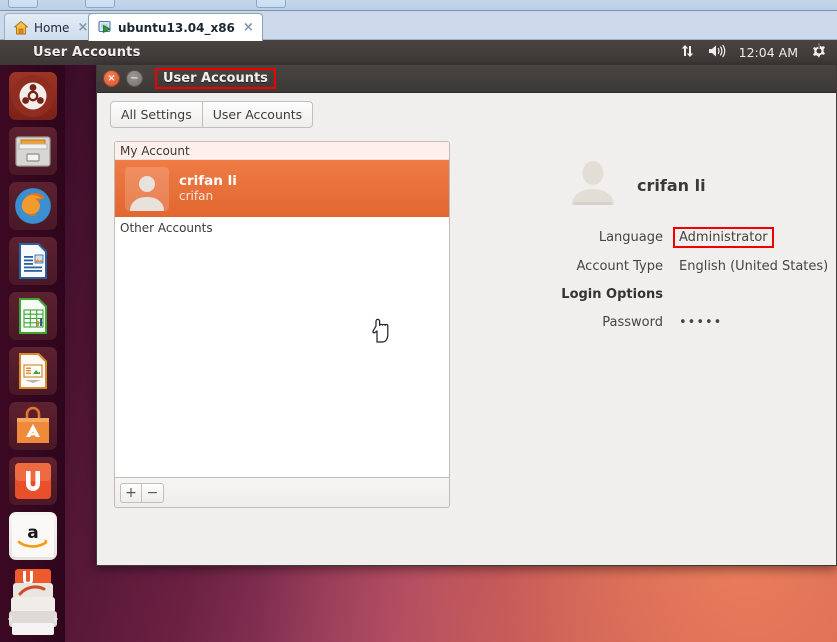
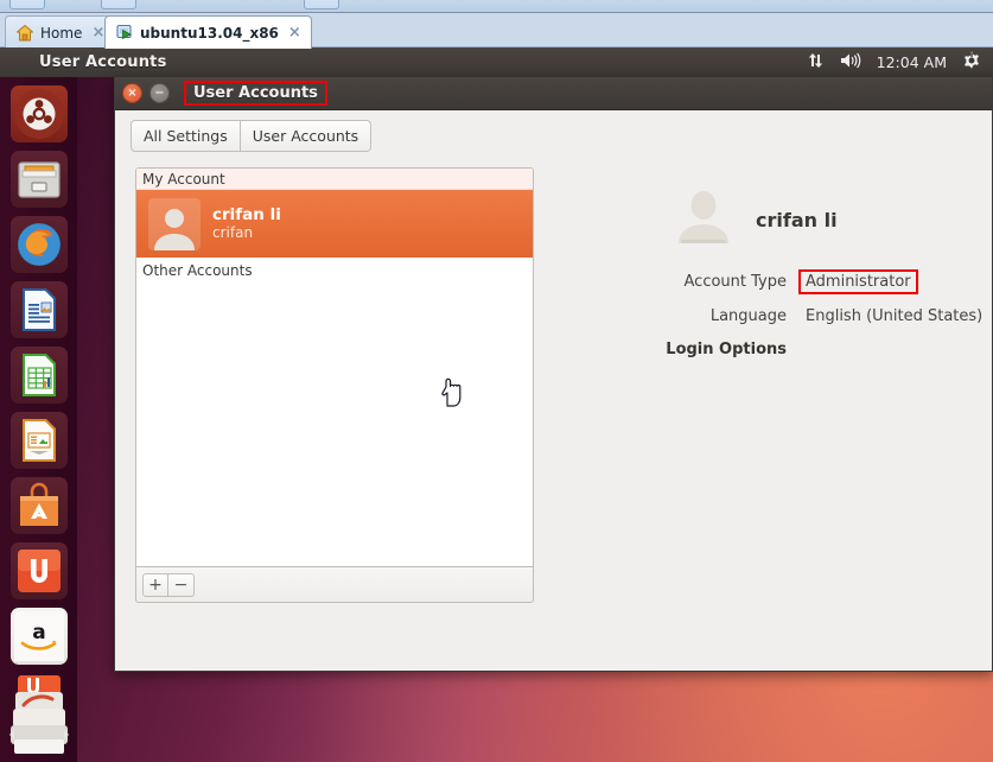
  Home
  ×
  ubuntu13.04_x86
  ×
  User Accounts
  12:04 AM
  a
  ×
  −
  User Accounts
  All Settings
  User Accounts
  My Account
  crifan li
  crifan
  Other Accounts
  +
  −
  crifan li
- Language
+ Account Type
  Administrator
- Account Type
+ Language
  English (United States)
  Login Options
- Password
- •••••
